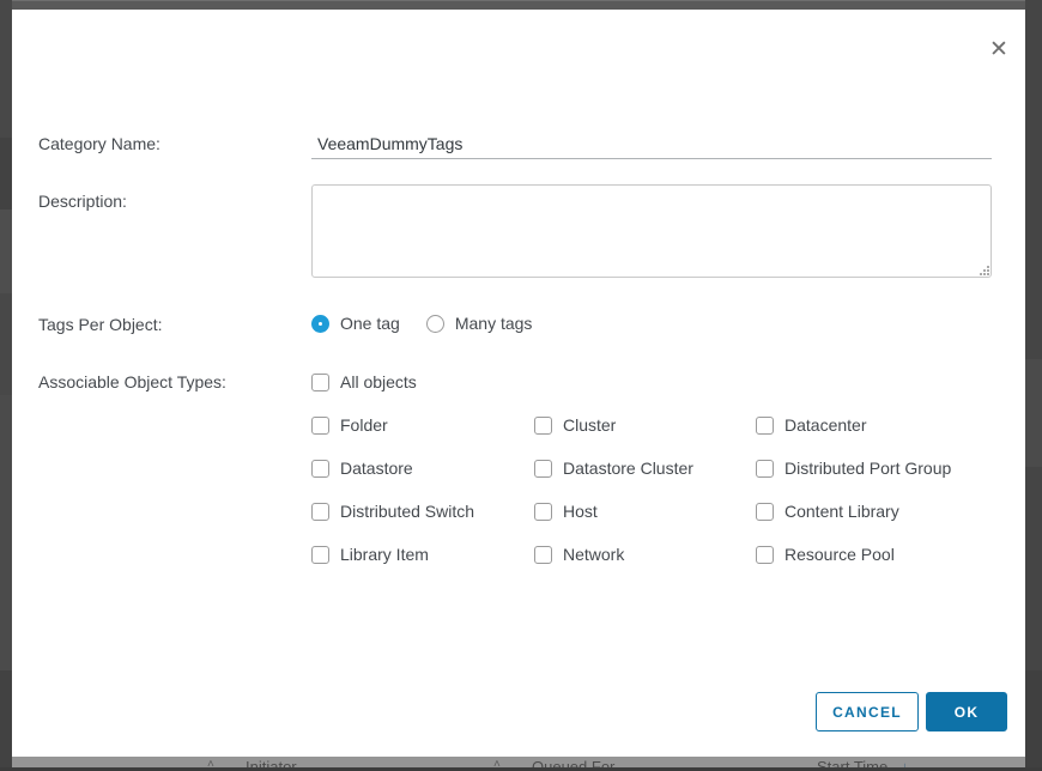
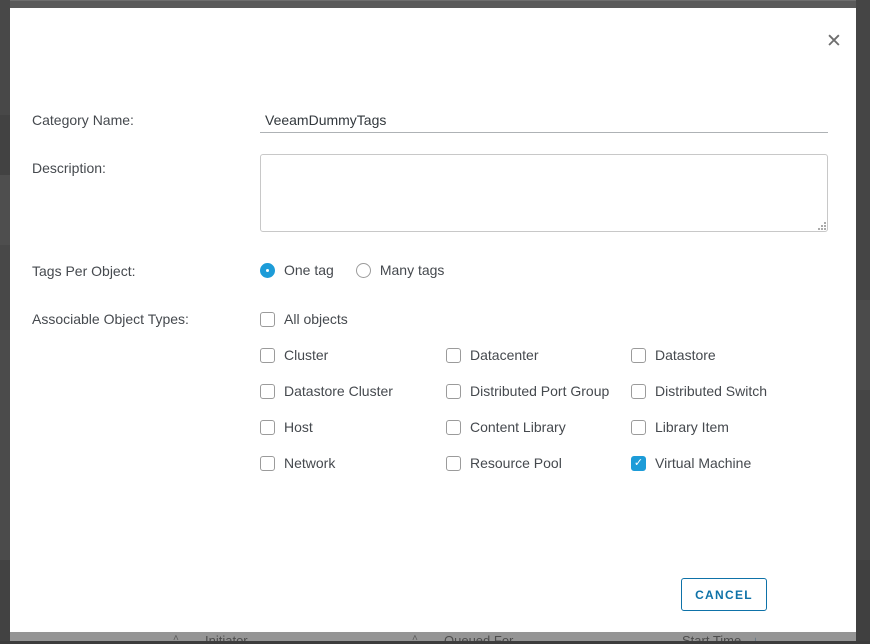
  ˄
  ˄
  ✕
  Category Name:
  VeeamDummyTags
  Description:
  Tags Per Object:
  One tag
  Many tags
  Associable Object Types:
  All objects
- Folder
  Cluster
  Datacenter
  Datastore
  Datastore Cluster
  Distributed Port Group
  Distributed Switch
  Host
  Content Library
  Library Item
  Network
  Resource Pool
+ ✓
+ Virtual Machine
  CANCEL
- OK
